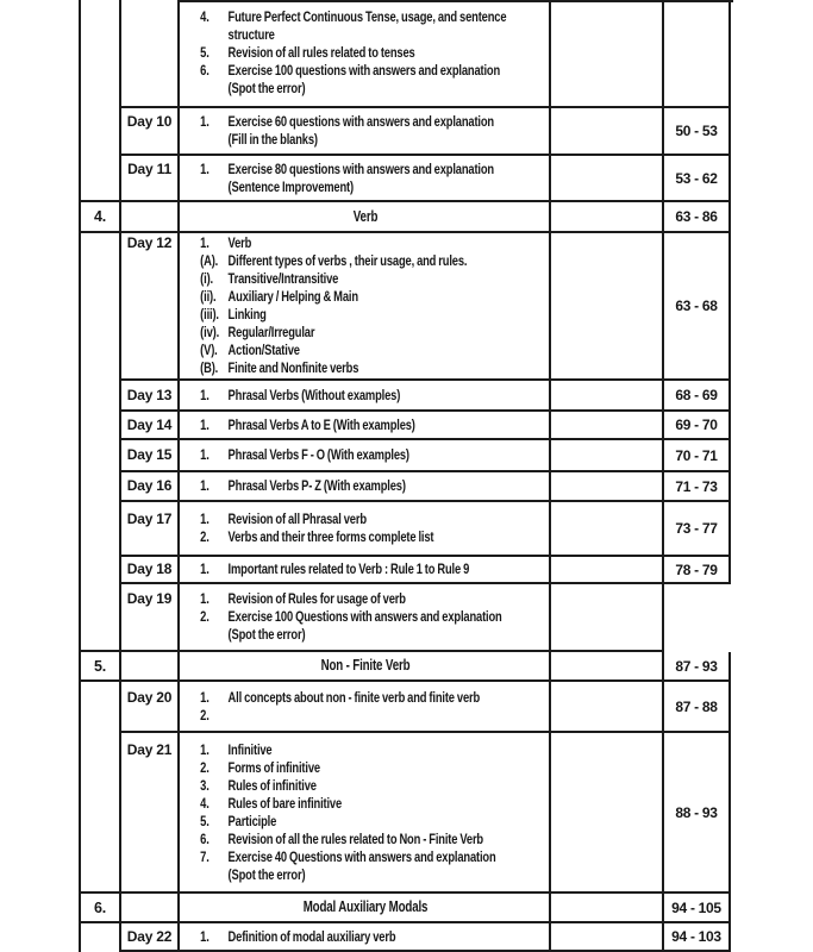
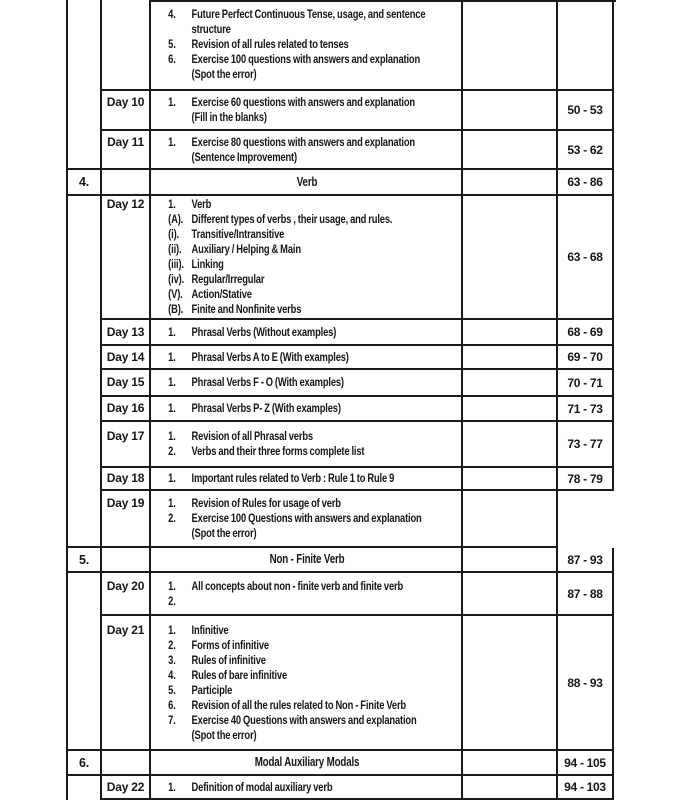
  4.
  Future Perfect Continuous Tense, usage, and sentence
  structure
  5.
  Revision of all rules related to tenses
  6.
  Exercise 100 questions with answers and explanation
  (Spot the error)
  Day 10
  1.
  Exercise 60 questions with answers and explanation
  (Fill in the blanks)
  50 - 53
  Day 11
  1.
  Exercise 80 questions with answers and explanation
  (Sentence Improvement)
  53 - 62
  4.
  Verb
  63 - 86
  Day 12
  1.
  Verb
  (A).
  Different types of verbs , their usage, and rules.
  (i).
  Transitive/Intransitive
  (ii).
  Auxiliary / Helping & Main
  (iii).
  Linking
  (iv).
  Regular/Irregular
  (V).
  Action/Stative
  (B).
  Finite and Nonfinite verbs
  63 - 68
  Day 13
  1.
  Phrasal Verbs (Without examples)
  68 - 69
  Day 14
  1.
  Phrasal Verbs A to E (With examples)
  69 - 70
  Day 15
  1.
  Phrasal Verbs F - O (With examples)
  70 - 71
  Day 16
  1.
  Phrasal Verbs P- Z (With examples)
  71 - 73
  Day 17
  1.
- Revision of all Phrasal verb
+ Revision of all Phrasal verbs
  2.
  Verbs and their three forms complete list
  73 - 77
  Day 18
  1.
  Important rules related to Verb : Rule 1 to Rule 9
  78 - 79
  Day 19
  1.
  Revision of Rules for usage of verb
  2.
  Exercise 100 Questions with answers and explanation
  (Spot the error)
  5.
  Non - Finite Verb
  87 - 93
  Day 20
  1.
  All concepts about non - finite verb and finite verb
  2.
  87 - 88
  Day 21
  1.
  Infinitive
  2.
  Forms of infinitive
  3.
  Rules of infinitive
  4.
  Rules of bare infinitive
  5.
  Participle
  6.
  Revision of all the rules related to Non - Finite Verb
  7.
  Exercise 40 Questions with answers and explanation
  (Spot the error)
  88 - 93
  6.
  Modal Auxiliary Modals
  94 - 105
  Day 22
  1.
  Definition of modal auxiliary verb
  94 - 103
